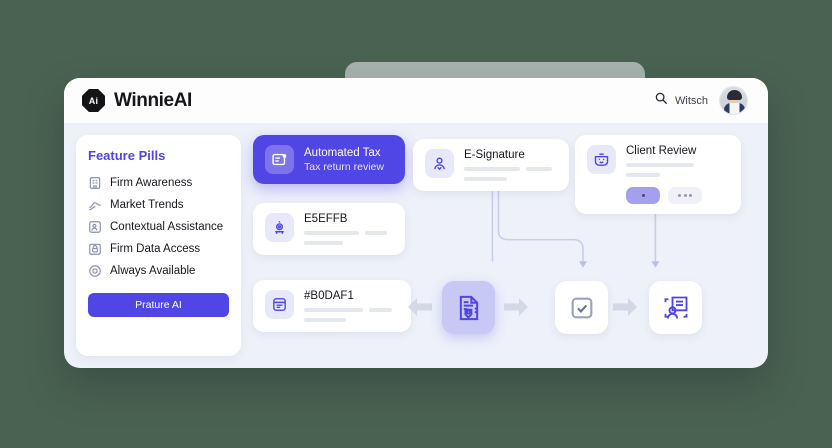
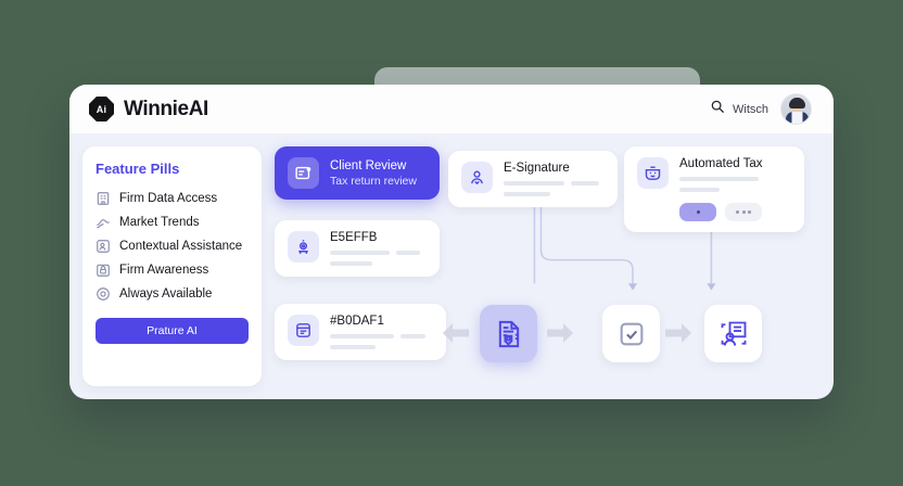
  Ai
  WinnieAI
  Witsch
  Feature Pills
- Firm Awareness
+ Firm Data Access
  Market Trends
  Contextual Assistance
- Firm Data Access
+ Firm Awareness
  Always Available
  Prature AI
- Automated Tax
+ Client Review
  Tax return review
  E-Signature
- Client Review
+ Automated Tax
  E5EFFB
  #B0DAF1
